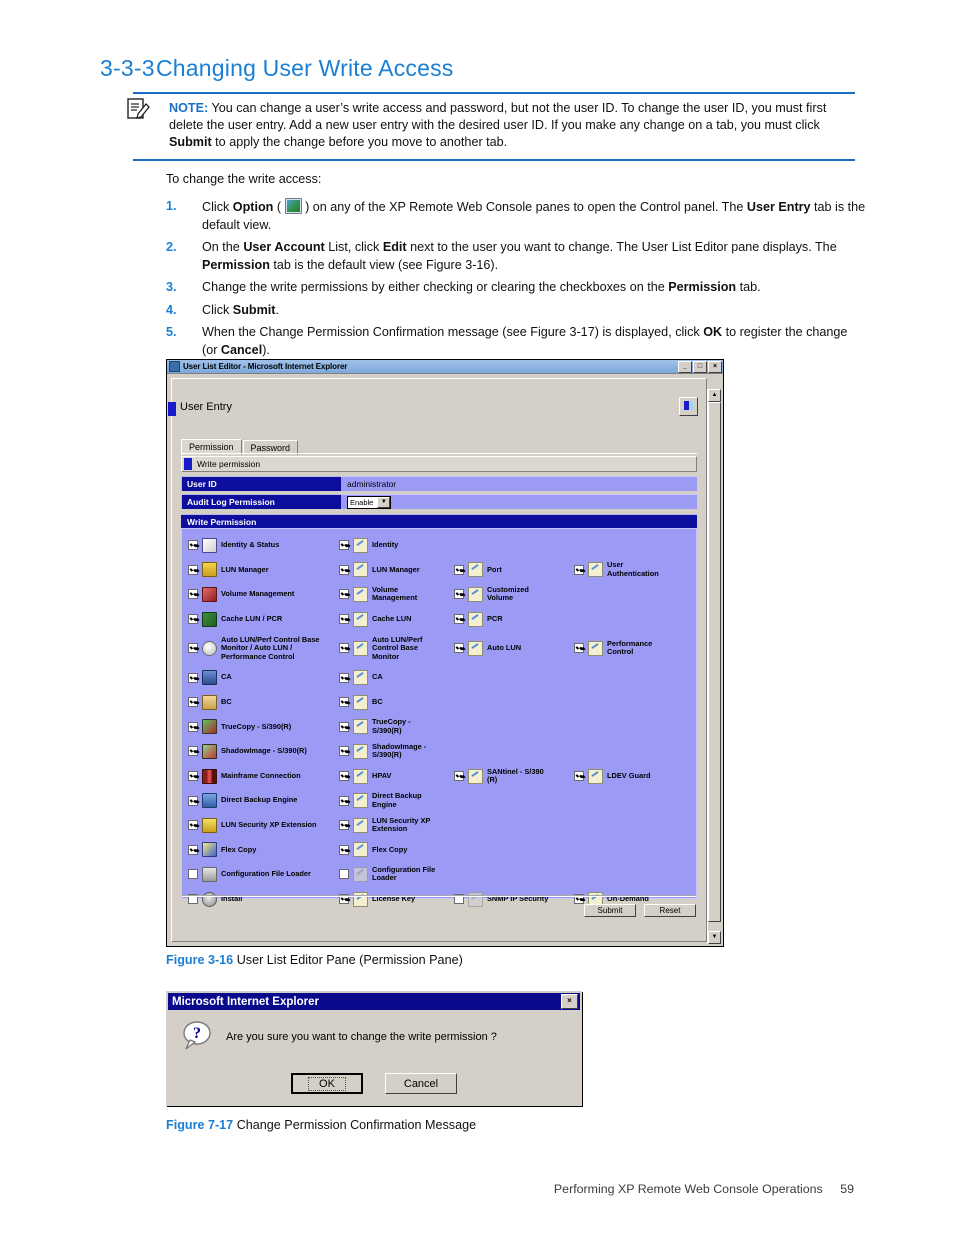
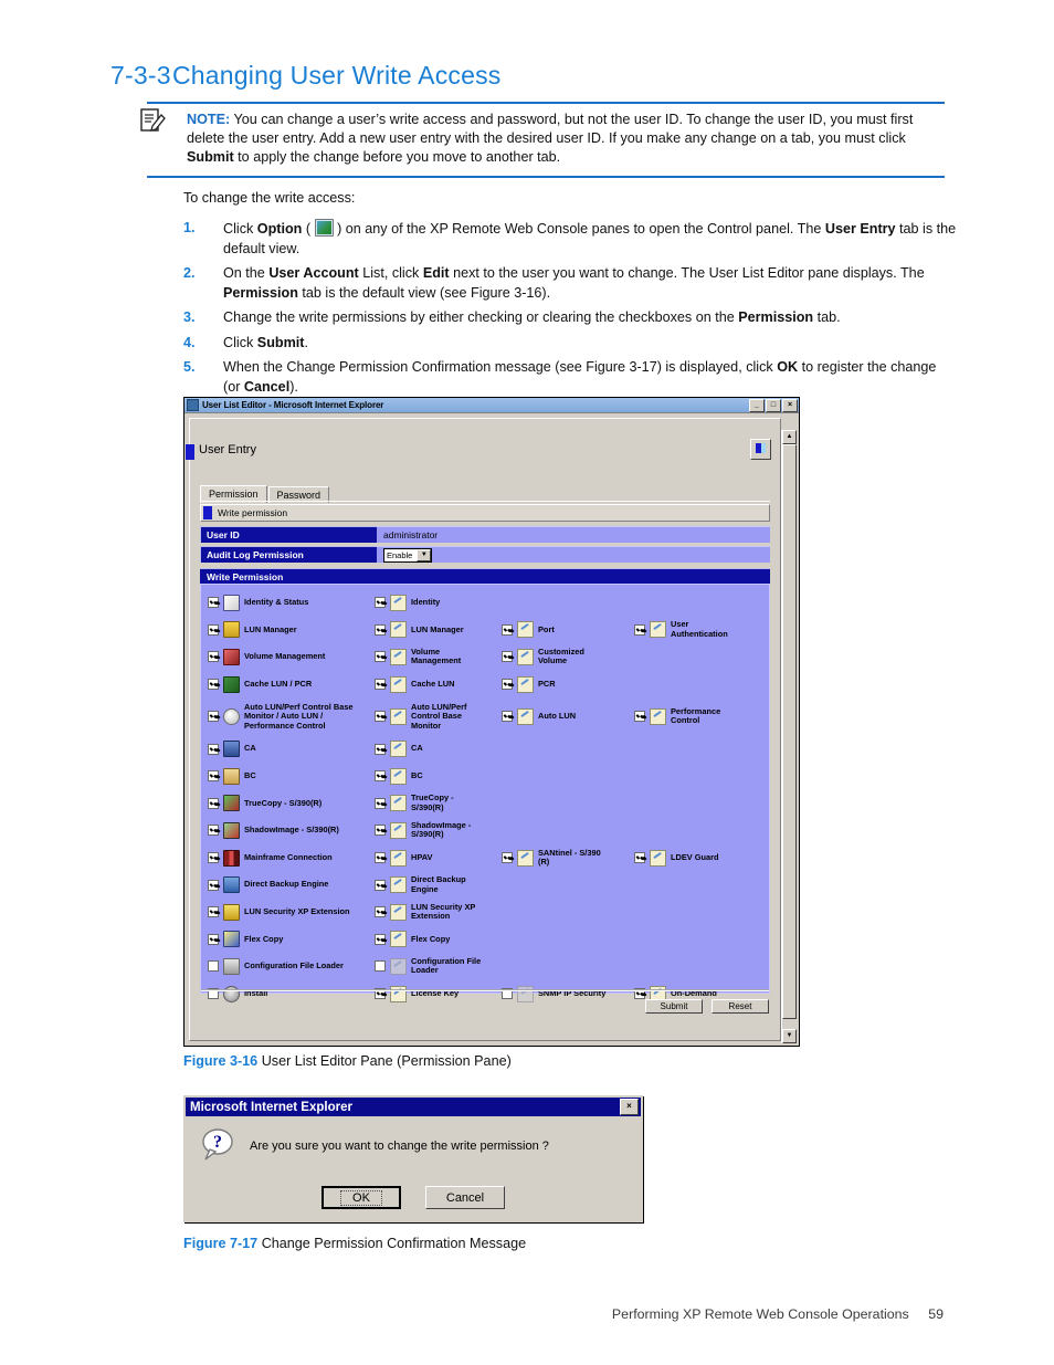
- 3-3-3Changing User Write Access
+ 7-3-3Changing User Write Access
  NOTE: You can change a user’s write access and password, but not the user ID. To change the user ID, you must first delete the user entry. Add a new user entry with the desired user ID. If you make any change on a tab, you must click Submit to apply the change before you move to another tab.
  To change the write access:
  1.
  Click Option ( ) on any of the XP Remote Web Console panes to open the Control panel. The User Entry tab is the default view.
  2.
  On the User Account List, click Edit next to the user you want to change. The User List Editor pane displays. The Permission tab is the default view (see Figure 3-16).
  3.
  Change the write permissions by either checking or clearing the checkboxes on the Permission tab.
  4.
  Click Submit.
  5.
  When the Change Permission Confirmation message (see Figure 3-17) is displayed, click OK to register the change (or Cancel).
  User List Editor - Microsoft Internet Explorer
  User Entry
  Permission
  Password
  Write permission
  User ID
  administrator
  Audit Log Permission
  Enable
  Write Permission
  Identity & Status
  Identity
  LUN Manager
  LUN Manager
  Port
  User
  Authentication
  Volume Management
  Volume
  Management
  Customized
  Volume
  Cache LUN / PCR
  Cache LUN
  PCR
  Auto LUN/Perf Control Base
  Monitor / Auto LUN /
  Performance Control
  Auto LUN/Perf
  Control Base
  Monitor
  Auto LUN
  Performance
  Control
  CA
  CA
  BC
  BC
  TrueCopy - S/390(R)
  TrueCopy -
  S/390(R)
  ShadowImage - S/390(R)
  ShadowImage -
  S/390(R)
  Mainframe Connection
  HPAV
  SANtinel - S/390
  (R)
  LDEV Guard
  Direct Backup Engine
  Direct Backup
  Engine
  LUN Security XP Extension
  LUN Security XP
  Extension
  Flex Copy
  Flex Copy
  Configuration File Loader
  Configuration File
  Loader
  Install
  License Key
  SNMP IP Security
  On-Demand
  Submit
  Reset
  Figure 3-16 User List Editor Pane (Permission Pane)
  Microsoft Internet Explorer
  ×
  ?
  Are you sure you want to change the write permission ?
  OK
  Cancel
  Figure 7-17 Change Permission Confirmation Message
  Performing XP Remote Web Console Operations 59
